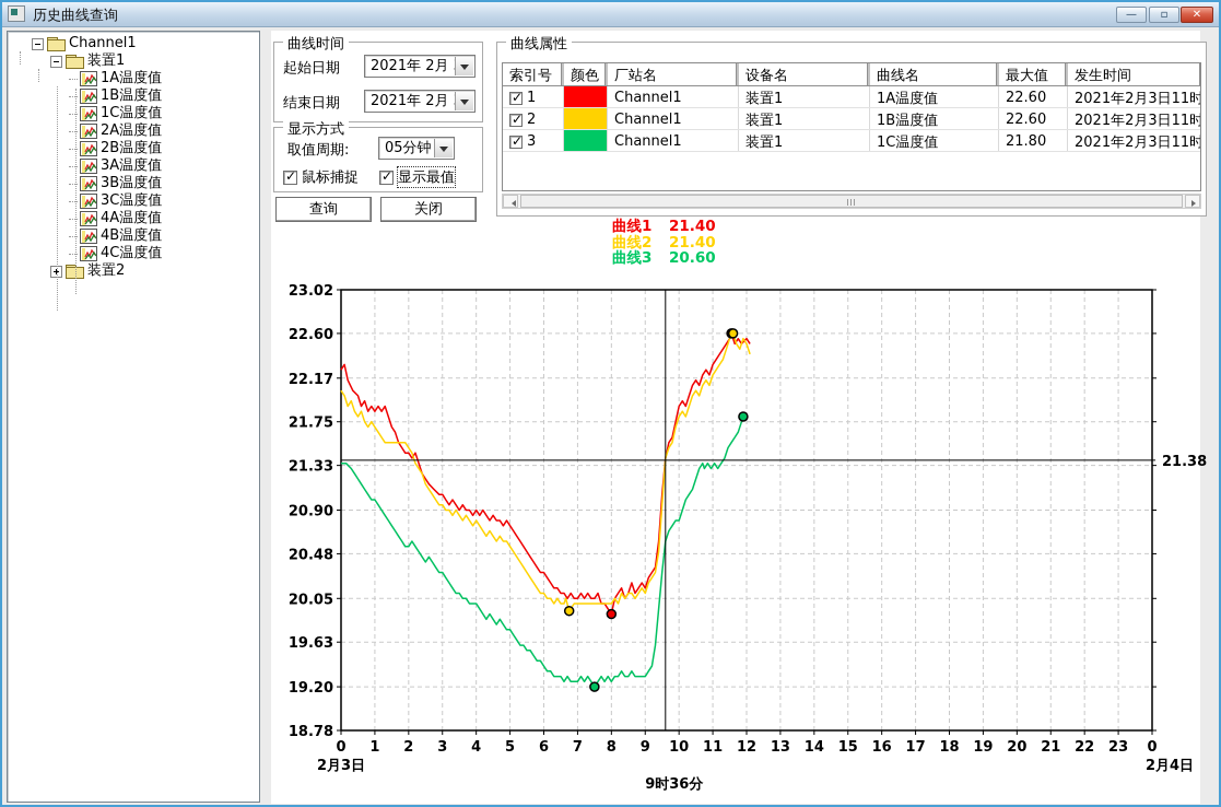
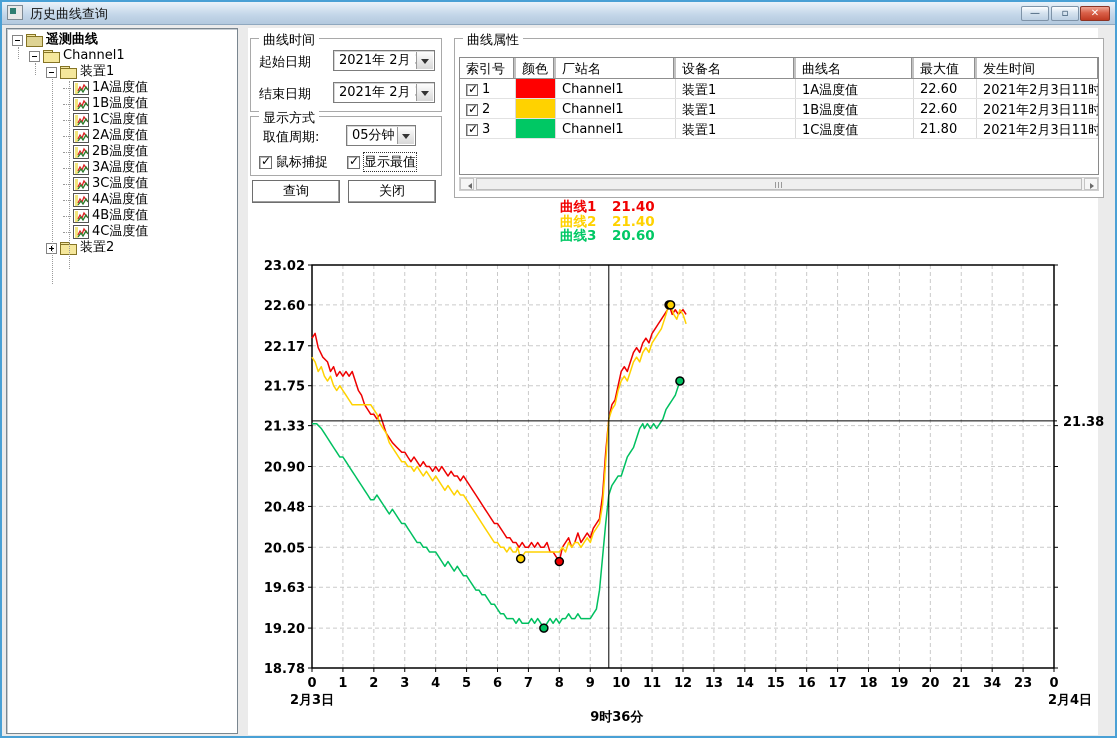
  历史曲线查询
  —
  ▫
  ✕
+ 遥测曲线
  Channel1
  装置1
  1A温度值
  1B温度值
  1C温度值
  2A温度值
  2B温度值
  3A温度值
- 3B温度值
  3C温度值
  4A温度值
  4B温度值
  4C温度值
  装置2
  曲线时间
  起始日期
  2021年 2月
  结束日期
  2021年 2月
  显示方式
  取值周期:
  05分钟
  鼠标捕捉
  显示最值
  查询
  关闭
  曲线属性
  索引号
  颜色
  厂站名
  设备名
  曲线名
  最大值
  发生时间
  1
  Channel1
  装置1
  1A温度值
  22.60
  2021年2月3日11时
  2
  Channel1
  装置1
  1B温度值
  22.60
  2021年2月3日11时
  3
  Channel1
  装置1
  1C温度值
  21.80
  2021年2月3日11时
  曲线1
  21.40
  曲线2
  21.40
  曲线3
  20.60
  23.02
  22.60
  22.17
  21.75
  21.33
  20.90
  20.48
  20.05
  19.63
  19.20
  18.78
  0
  1
  2
  3
  4
  5
  6
  7
  8
  9
  10
  11
  12
  13
  14
  15
  16
  17
  18
  19
  20
  21
- 22
+ 34
  23
  0
  2月3日
  2月4日
  21.38
  9时36分
